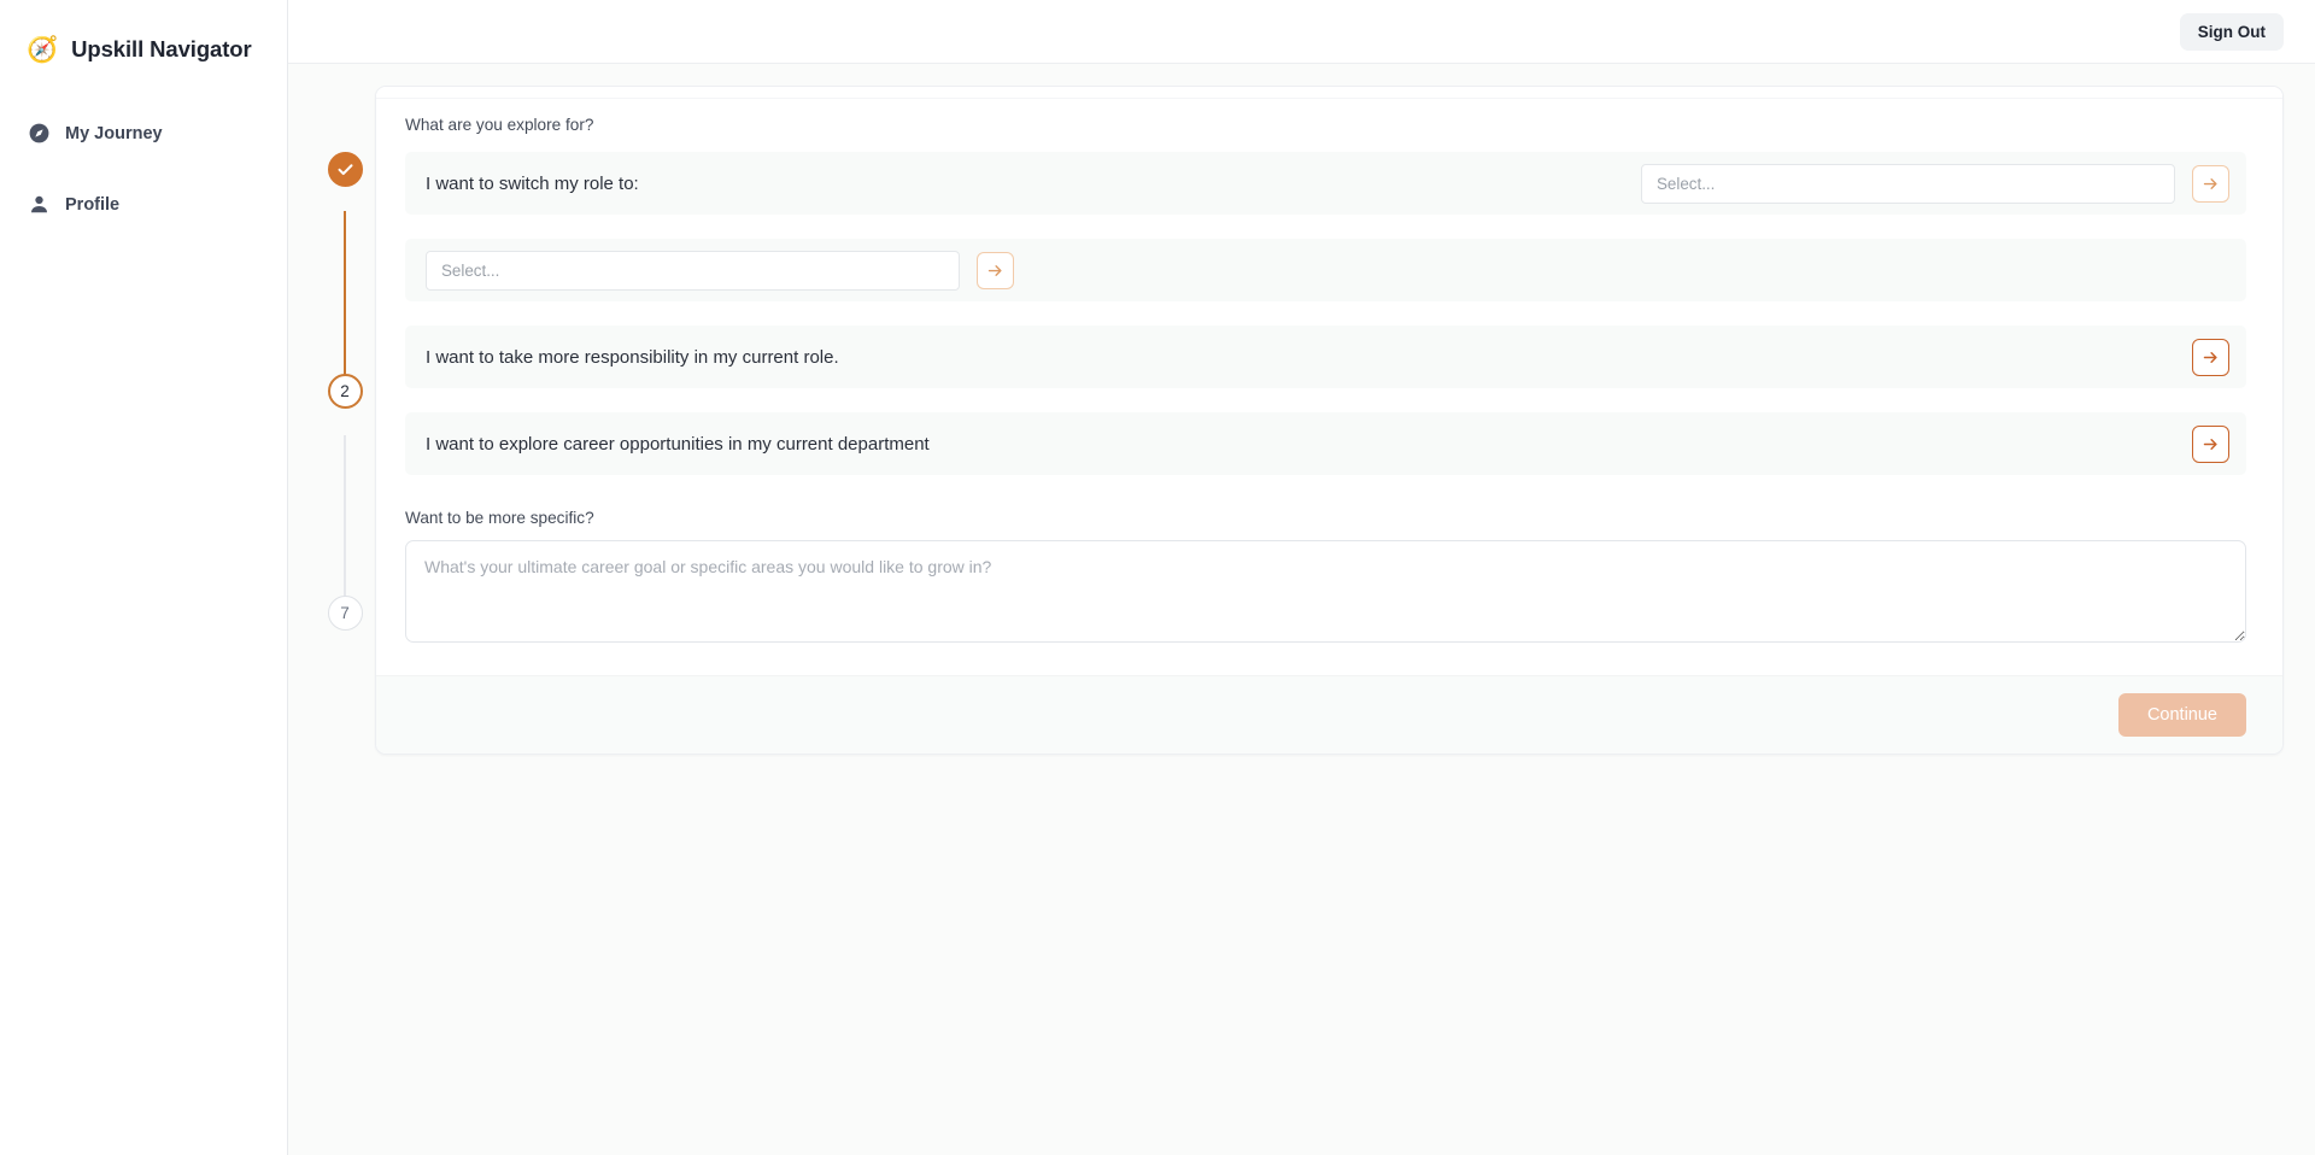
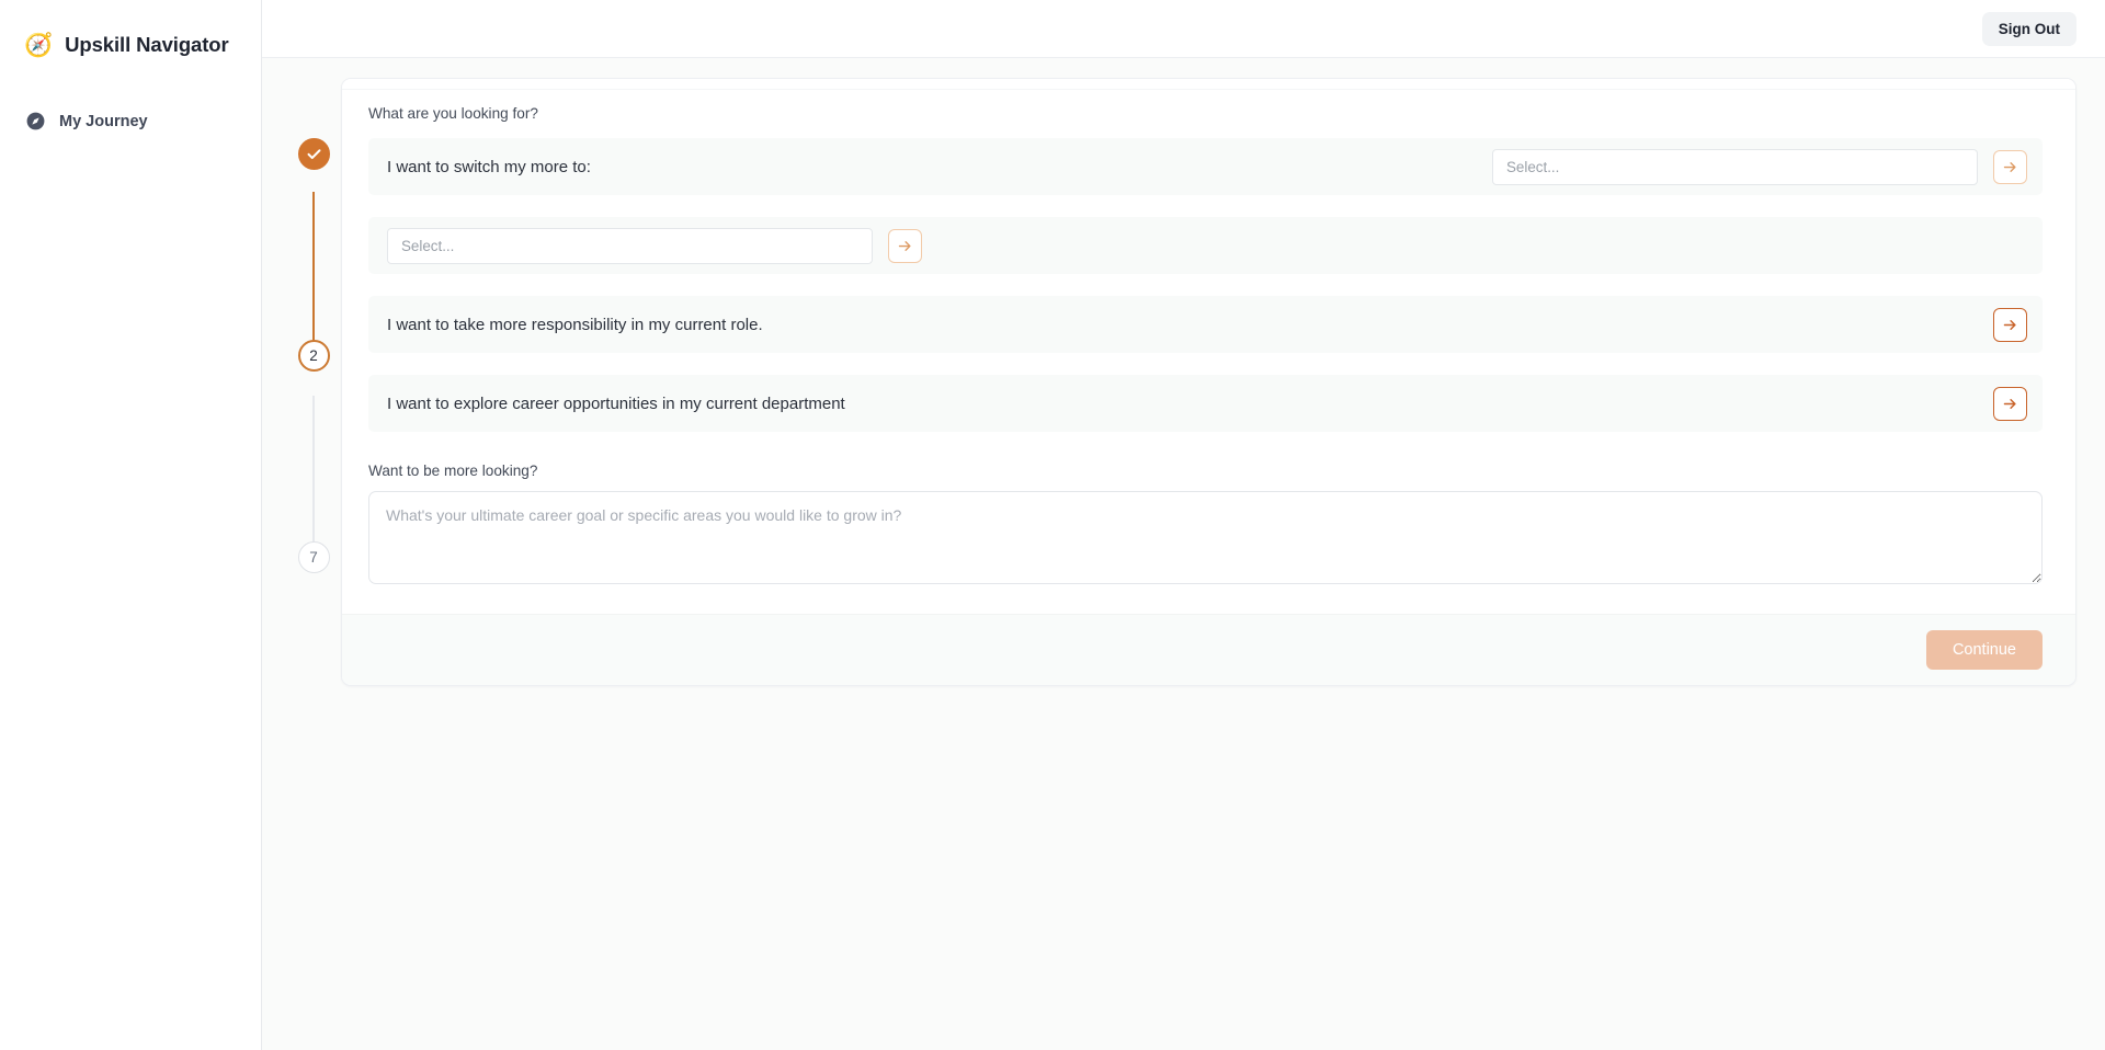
  🧭
  Upskill Navigator
  My Journey
- Profile
  Sign Out
  2
  7
- What are you explore for?
+ What are you looking for?
- I want to switch my role to:
+ I want to switch my more to:
  Select...
  Select...
  I want to take more responsibility in my current role.
  I want to explore career opportunities in my current department
- Want to be more specific?
+ Want to be more looking?
  What's your ultimate career goal or specific areas you would like to grow in?
  Continue
